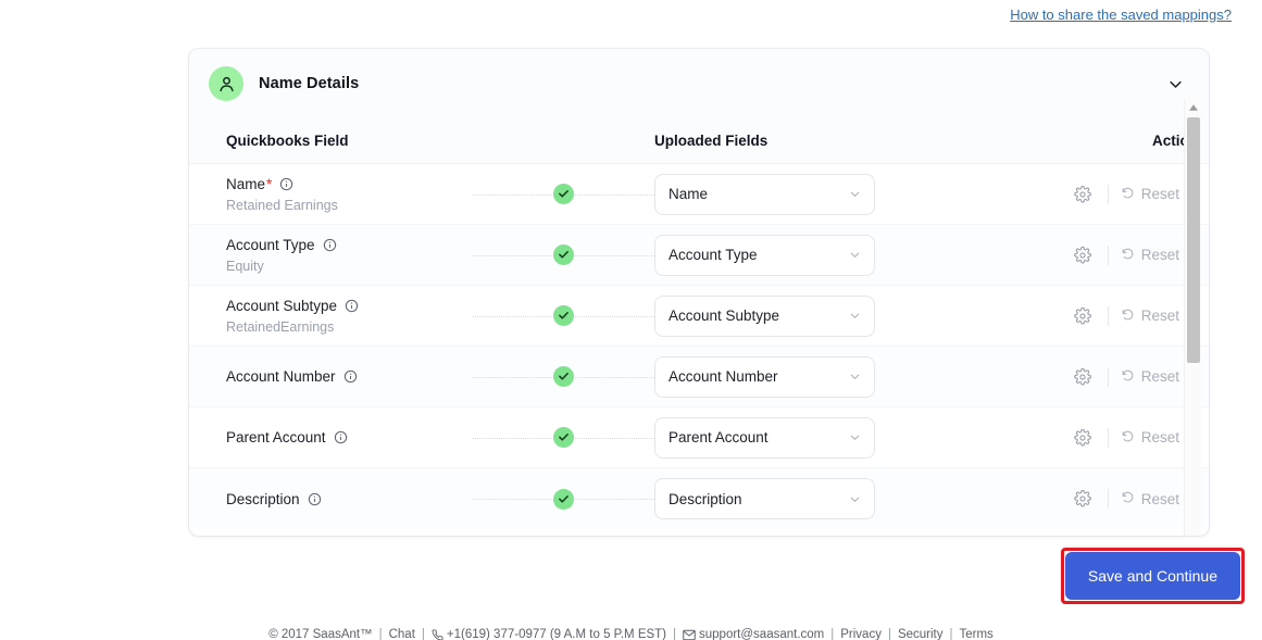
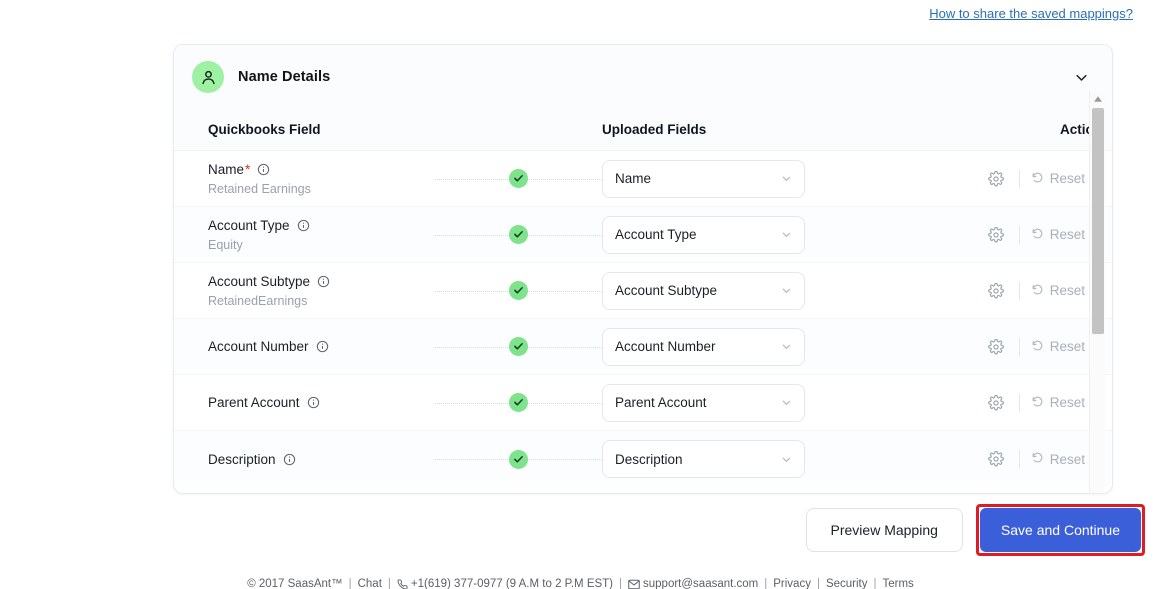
  How to share the saved mappings?
  Name Details
  Quickbooks Field
  Uploaded Fields
  Name
  *
  Retained Earnings
  Name
  Reset
  Account Type
  Equity
  Account Type
  Reset
  Account Subtype
  RetainedEarnings
  Account Subtype
  Reset
  Account Number
  Account Number
  Reset
  Parent Account
  Parent Account
  Reset
  Description
  Description
  Reset
+ Preview Mapping
  Save and Continue
  © 2017 SaasAnt™
  |
  Chat
  |
- +1(619) 377-0977 (9 A.M to 5 P.M EST)
+ +1(619) 377-0977 (9 A.M to 2 P.M EST)
  |
  support@saasant.com
  |
  Privacy
  |
  Security
  |
  Terms
